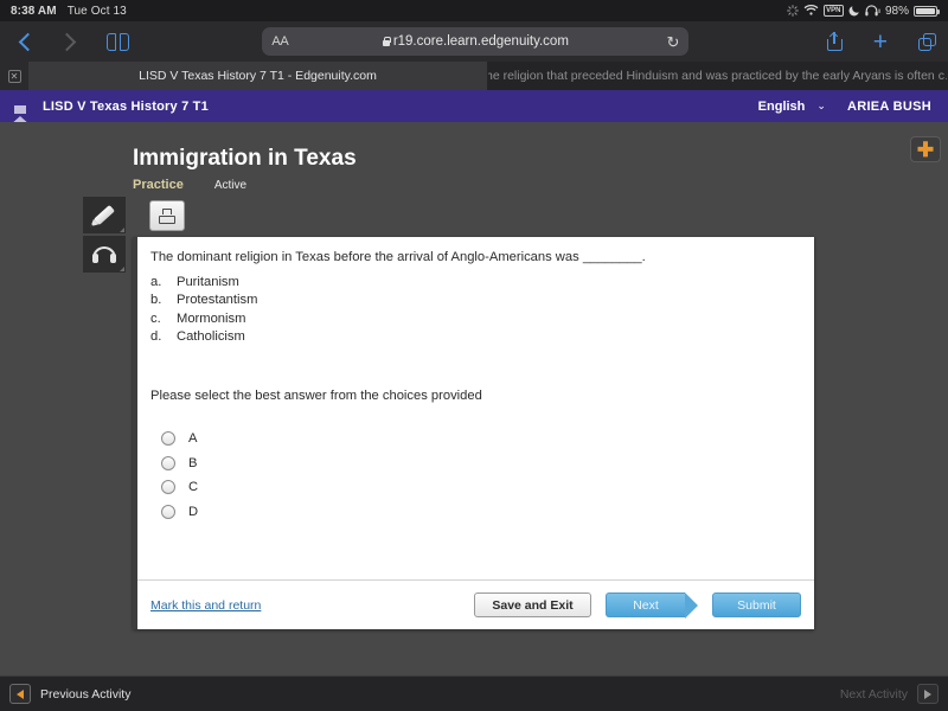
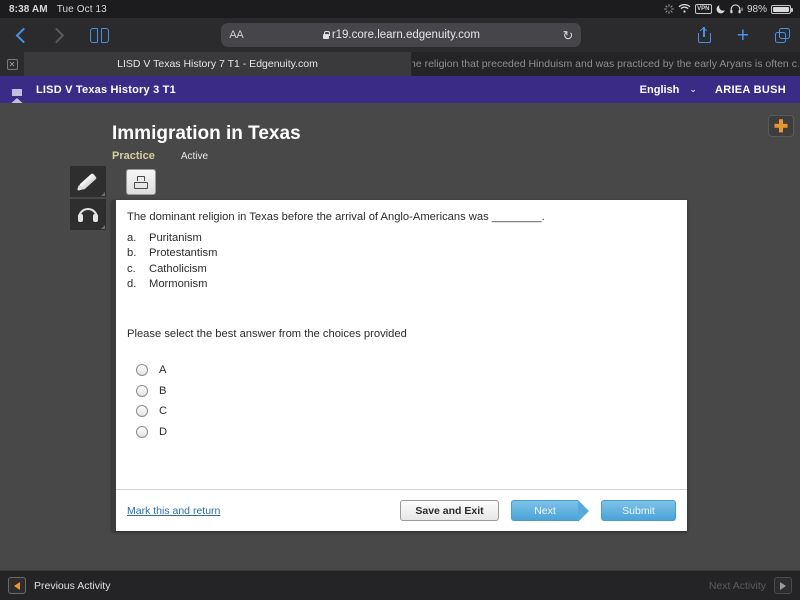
  8:38 AM
  Tue Oct 13
  98%
  AA
  r19.core.learn.edgenuity.com
  ↻
  +
  ✕
  LISD V Texas History 7 T1 - Edgenuity.com
  he religion that preceded Hinduism and was practiced by the early Aryans is often c
- LISD V Texas History 7 T1
+ LISD V Texas History 3 T1
  English
  ⌄
  ARIEA BUSH
  ✚
  Immigration in Texas
  Practice
  Active
  The dominant religion in Texas before the arrival of Anglo-Americans was ________.
  a.
  Puritanism
  b.
  Protestantism
  c.
- Mormonism
+ Catholicism
  d.
- Catholicism
+ Mormonism
  Please select the best answer from the choices provided
  A
  B
  C
  D
  Mark this and return
  Save and Exit
  Next
  Submit
  Previous Activity
  Next Activity
